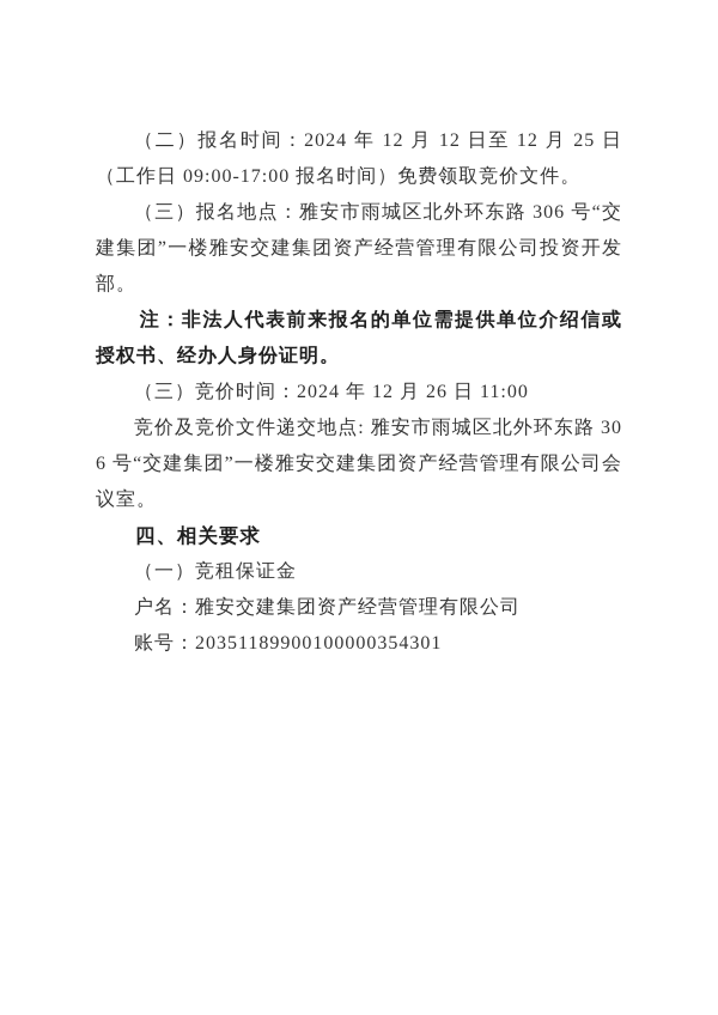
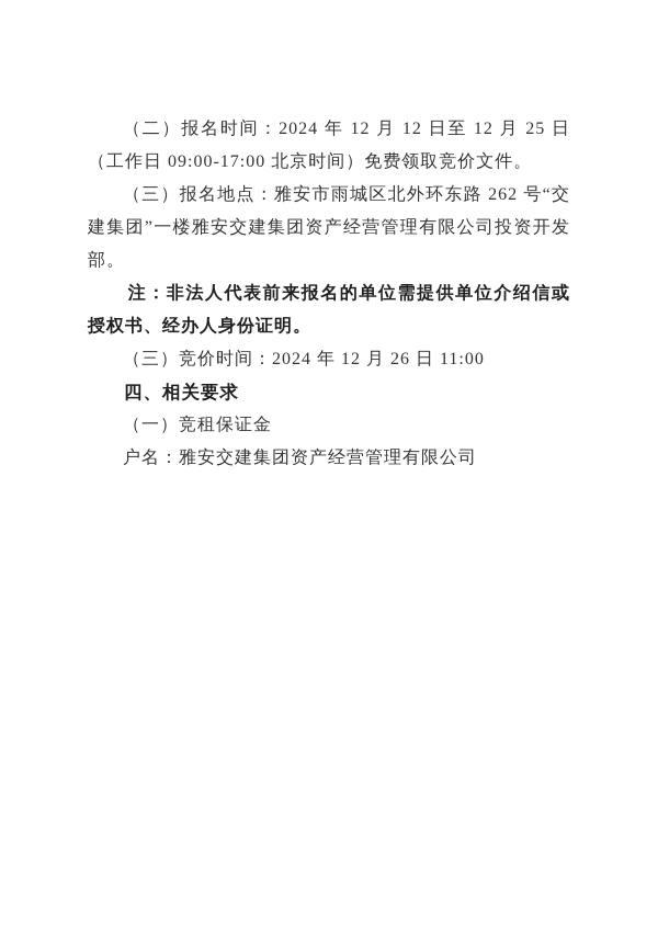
- （二）报名时间：2024 年 12 月 12 日至 12 月 25 日（工作日 09:00-17:00 报名时间）免费领取竞价文件。
+ （二）报名时间：2024 年 12 月 12 日至 12 月 25 日（工作日 09:00-17:00 北京时间）免费领取竞价文件。
- （三）报名地点：雅安市雨城区北外环东路 306 号“交建集团”一楼雅安交建集团资产经营管理有限公司投资开发部。
+ （三）报名地点：雅安市雨城区北外环东路 262 号“交建集团”一楼雅安交建集团资产经营管理有限公司投资开发部。
  注：非法人代表前来报名的单位需提供单位介绍信或授权书、经办人身份证明。
  （三）竞价时间：2024 年 12 月 26 日 11:00
- 竞价及竞价文件递交地点: 雅安市雨城区北外环东路 306 号“交建集团”一楼雅安交建集团资产经营管理有限公司会议室。
  四、相关要求
  （一）竞租保证金
  户名：雅安交建集团资产经营管理有限公司
- 账号：20351189900100000354301
